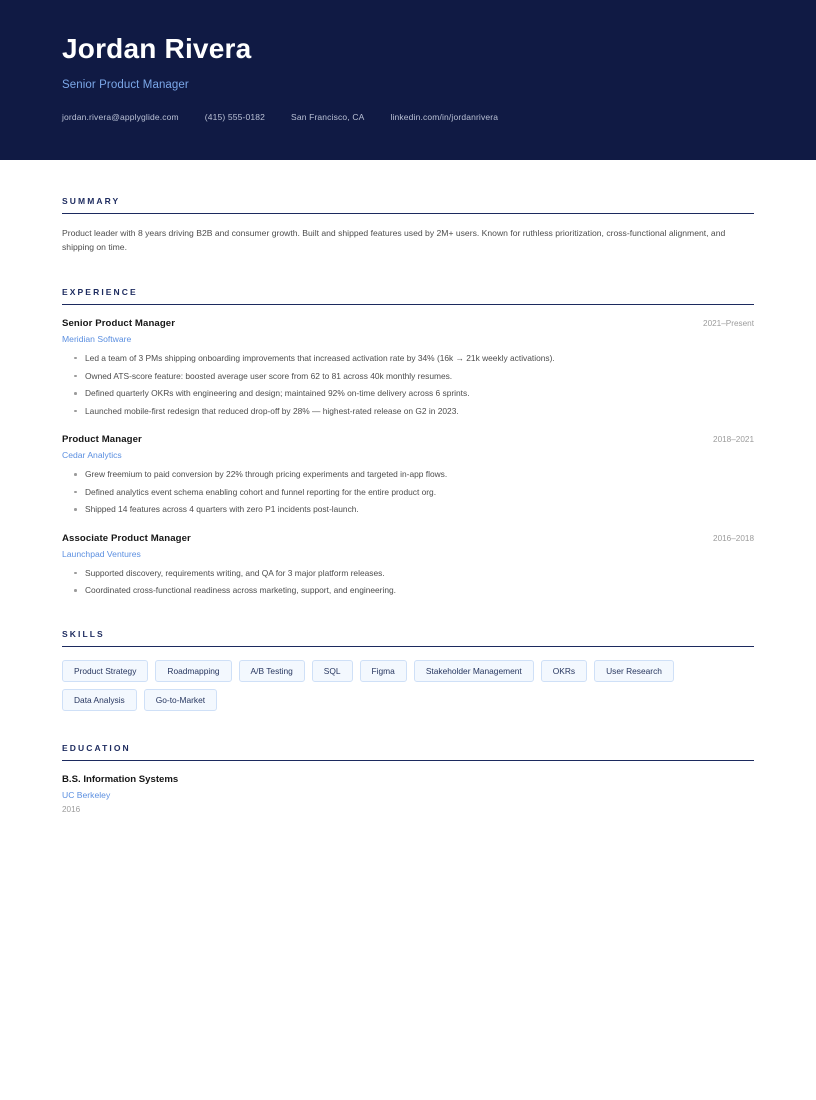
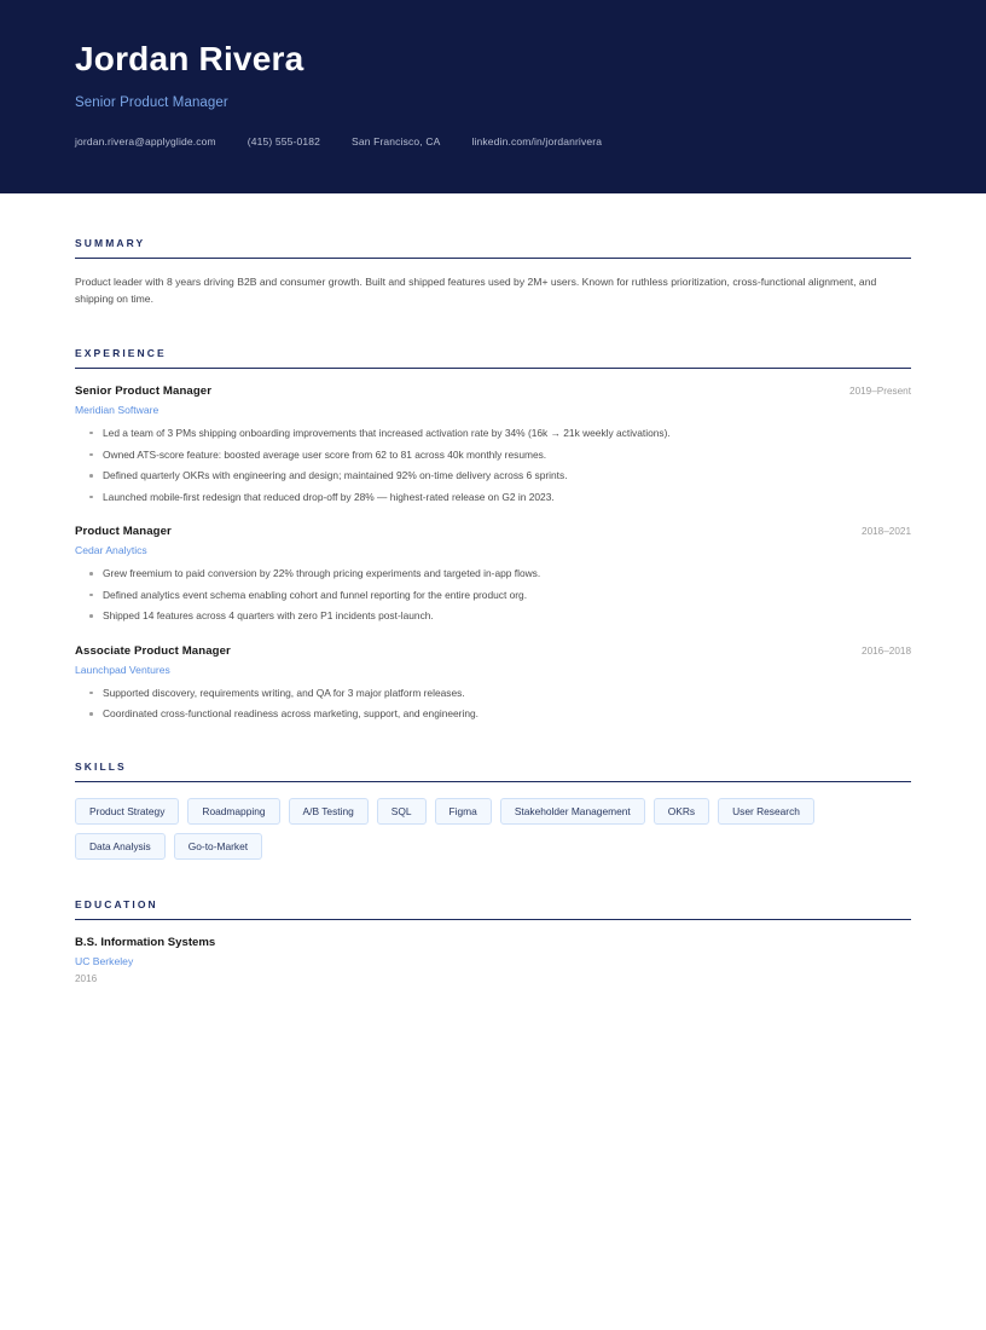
  Jordan Rivera
  Senior Product Manager
  jordan.rivera@applyglide.com
  (415) 555-0182
  San Francisco, CA
  linkedin.com/in/jordanrivera
  SUMMARY
  Product leader with 8 years driving B2B and consumer growth. Built and shipped features used by 2M+ users. Known for ruthless prioritization, cross-functional alignment, and shipping on time.
  EXPERIENCE
  Senior Product Manager
- 2021–Present
+ 2019–Present
  Meridian Software
  Led a team of 3 PMs shipping onboarding improvements that increased activation rate by 34% (16k → 21k weekly activations).
  Owned ATS-score feature: boosted average user score from 62 to 81 across 40k monthly resumes.
  Defined quarterly OKRs with engineering and design; maintained 92% on-time delivery across 6 sprints.
  Launched mobile-first redesign that reduced drop-off by 28% — highest-rated release on G2 in 2023.
  Product Manager
  2018–2021
  Cedar Analytics
  Grew freemium to paid conversion by 22% through pricing experiments and targeted in-app flows.
  Defined analytics event schema enabling cohort and funnel reporting for the entire product org.
  Shipped 14 features across 4 quarters with zero P1 incidents post-launch.
  Associate Product Manager
  2016–2018
  Launchpad Ventures
  Supported discovery, requirements writing, and QA for 3 major platform releases.
  Coordinated cross-functional readiness across marketing, support, and engineering.
  SKILLS
  Product Strategy
  Roadmapping
  A/B Testing
  SQL
  Figma
  Stakeholder Management
  OKRs
  User Research
  Data Analysis
  Go-to-Market
  EDUCATION
  B.S. Information Systems
  UC Berkeley
  2016
